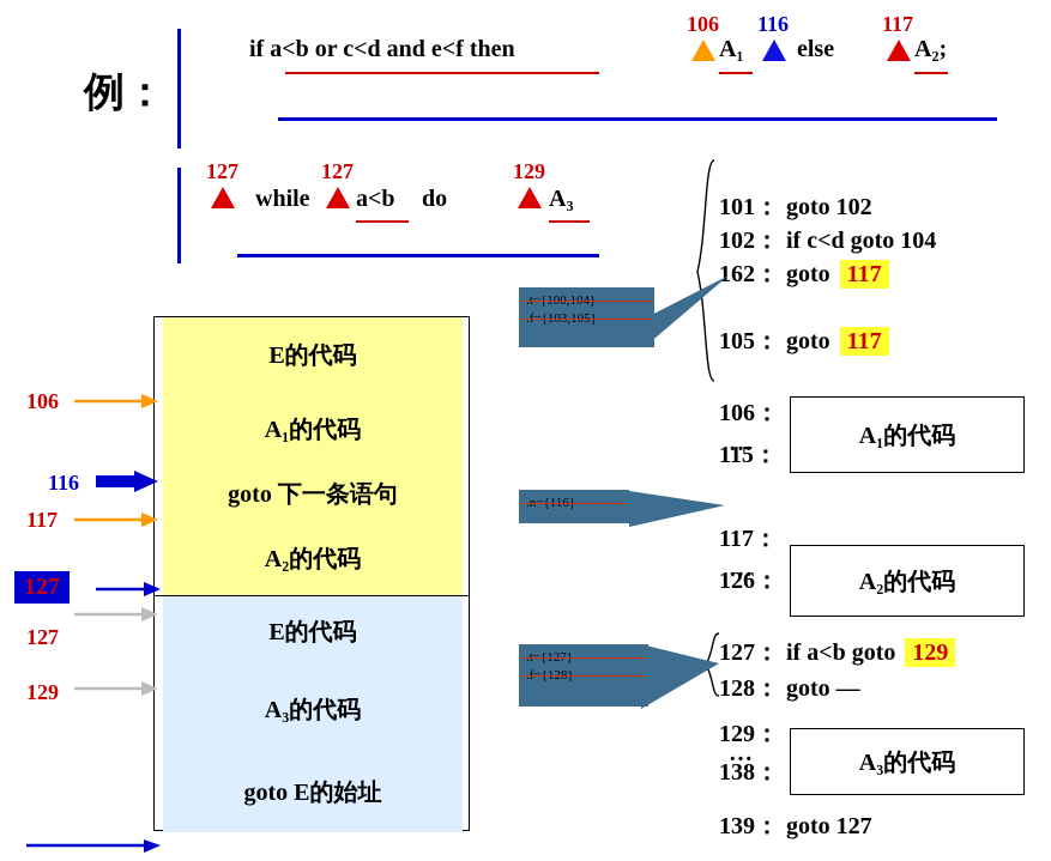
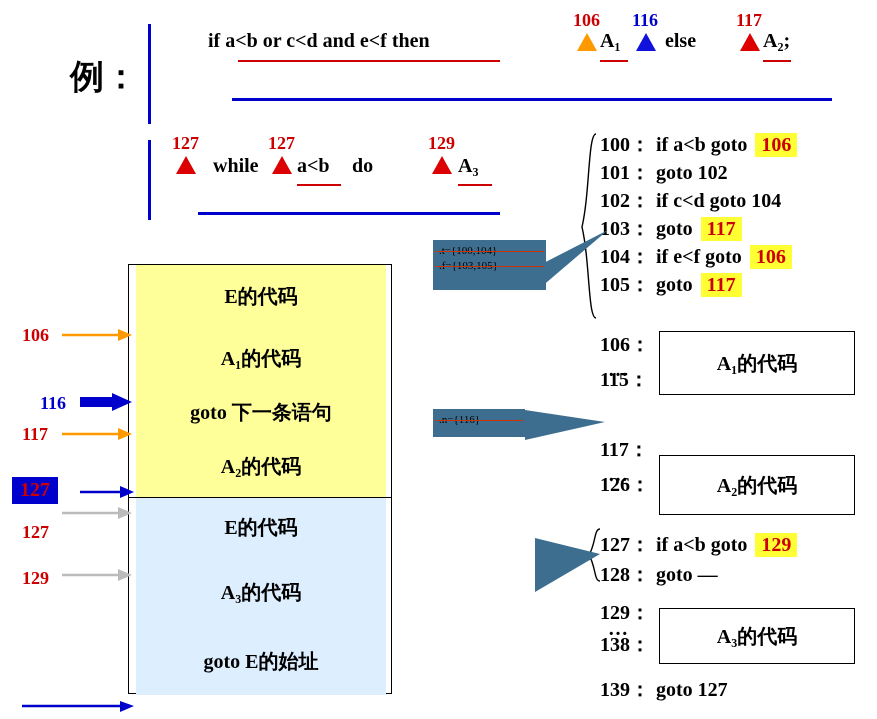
  例：
  if a<b or c<d and e<f then
  106
  A₁
  116
  else
  117
  A₂;
  127
  while
  127
  a<b
  do
  129
  A₃
  E的代码
  A₁的代码
  goto 下一条语句
  A₂的代码
  E的代码
  A₃的代码
  goto E的始址
+ 100： if a<b goto 106
  101： goto 102
  102： if c<d goto 104
- 162： goto 117
+ 103： goto 117
+ 104： if e<f goto 106
  105： goto 117
  106：
  115：
  117：
  126：
  127： if a<b goto 129
  128： goto —
  129：
  138：
  139： goto 127
  …
  …
  …
  A₁的代码
  A₂的代码
  A₃的代码
  .t={100,104}
  .f={103,105}
  .n={116}
- .t={127}
- .f={128}
  106
  116
  117
  127
  127
  129
